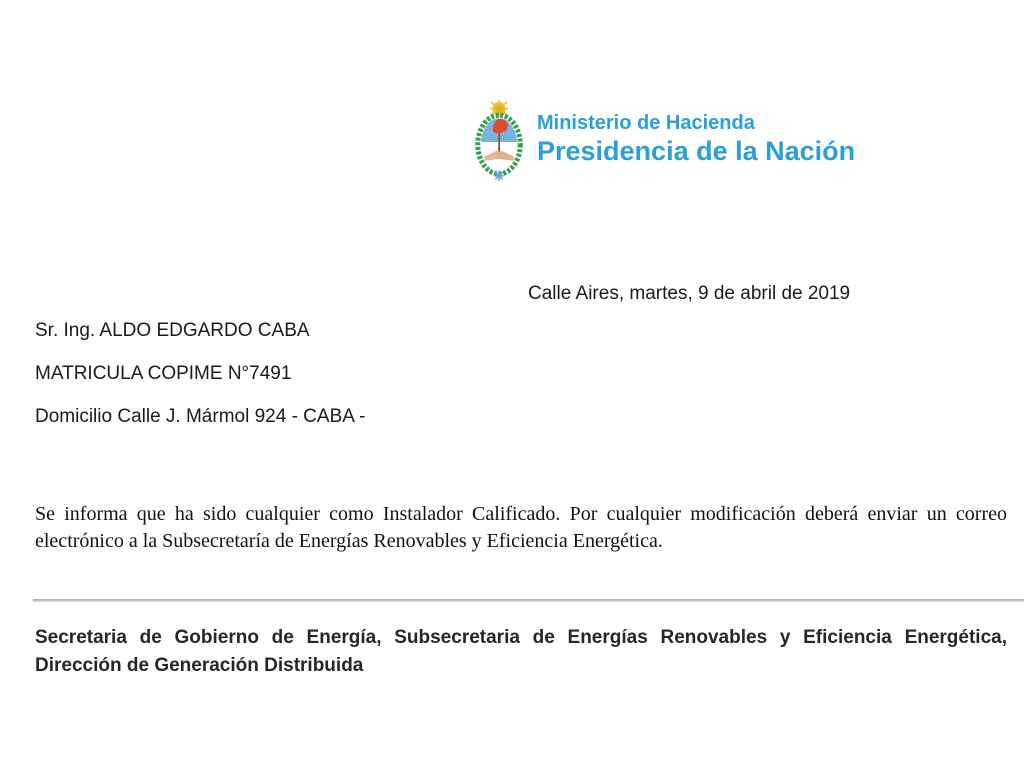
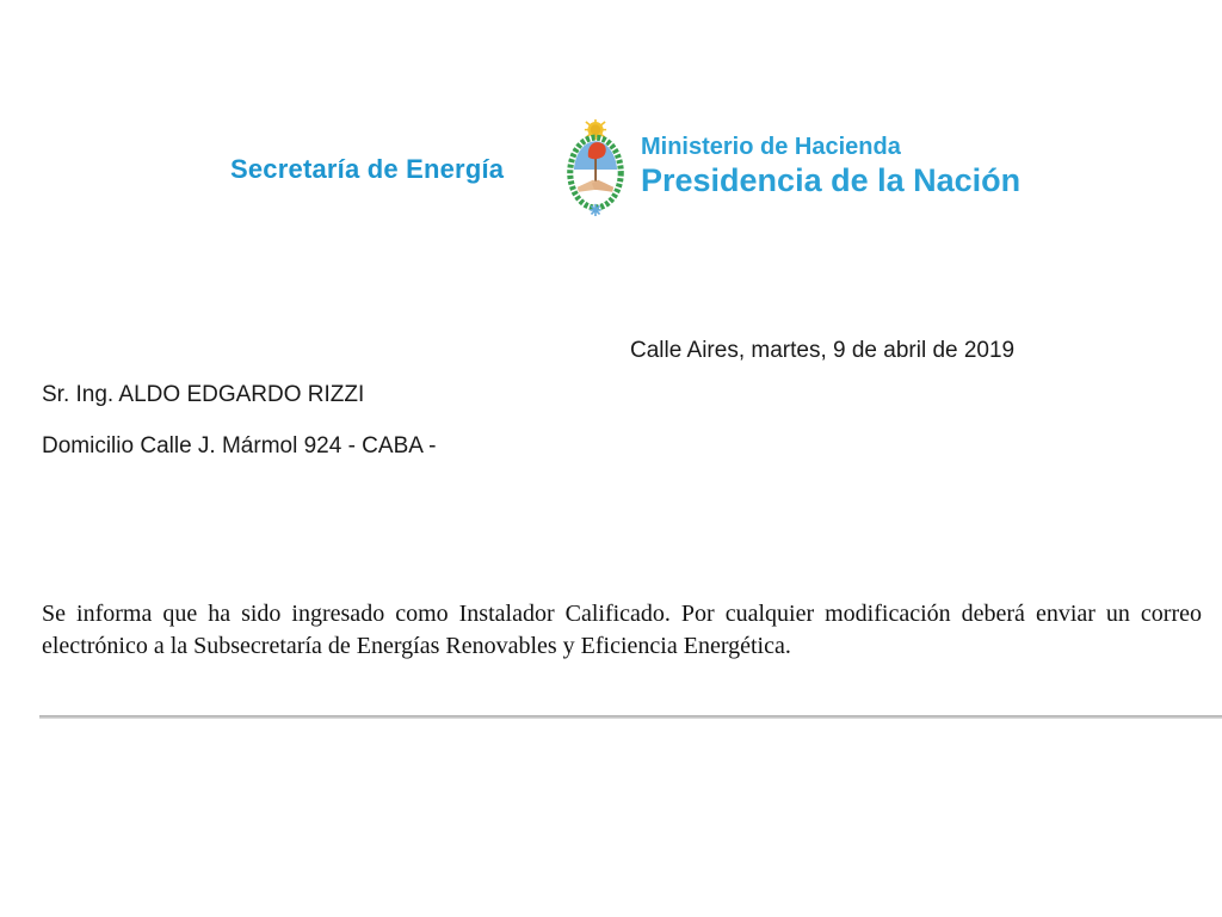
+ Secretaría de Energía
  Ministerio de Hacienda
  Presidencia de la Nación
  Calle Aires, martes, 9 de abril de 2019
- Sr. Ing. ALDO EDGARDO CABA
+ Sr. Ing. ALDO EDGARDO RIZZI
- MATRICULA COPIME N°7491
  Domicilio Calle J. Mármol 924 - CABA -
- Se informa que ha sido cualquier como Instalador Calificado. Por cualquier modificación deberá enviar un correo electrónico a la Subsecretaría de Energías Renovables y Eficiencia Energética.
+ Se informa que ha sido ingresado como Instalador Calificado. Por cualquier modificación deberá enviar un correo electrónico a la Subsecretaría de Energías Renovables y Eficiencia Energética.
- Secretaria de Gobierno de Energía, Subsecretaria de Energías Renovables y Eficiencia Energética, Dirección de Generación Distribuida
